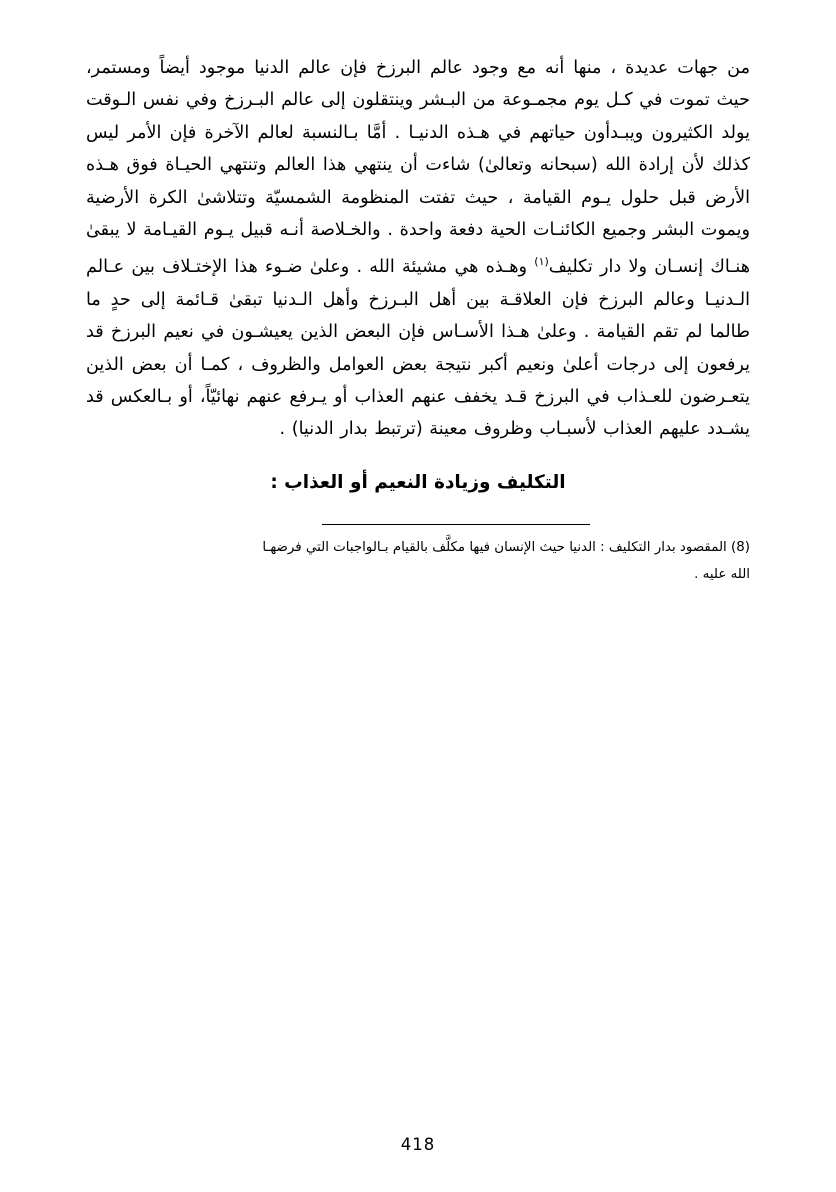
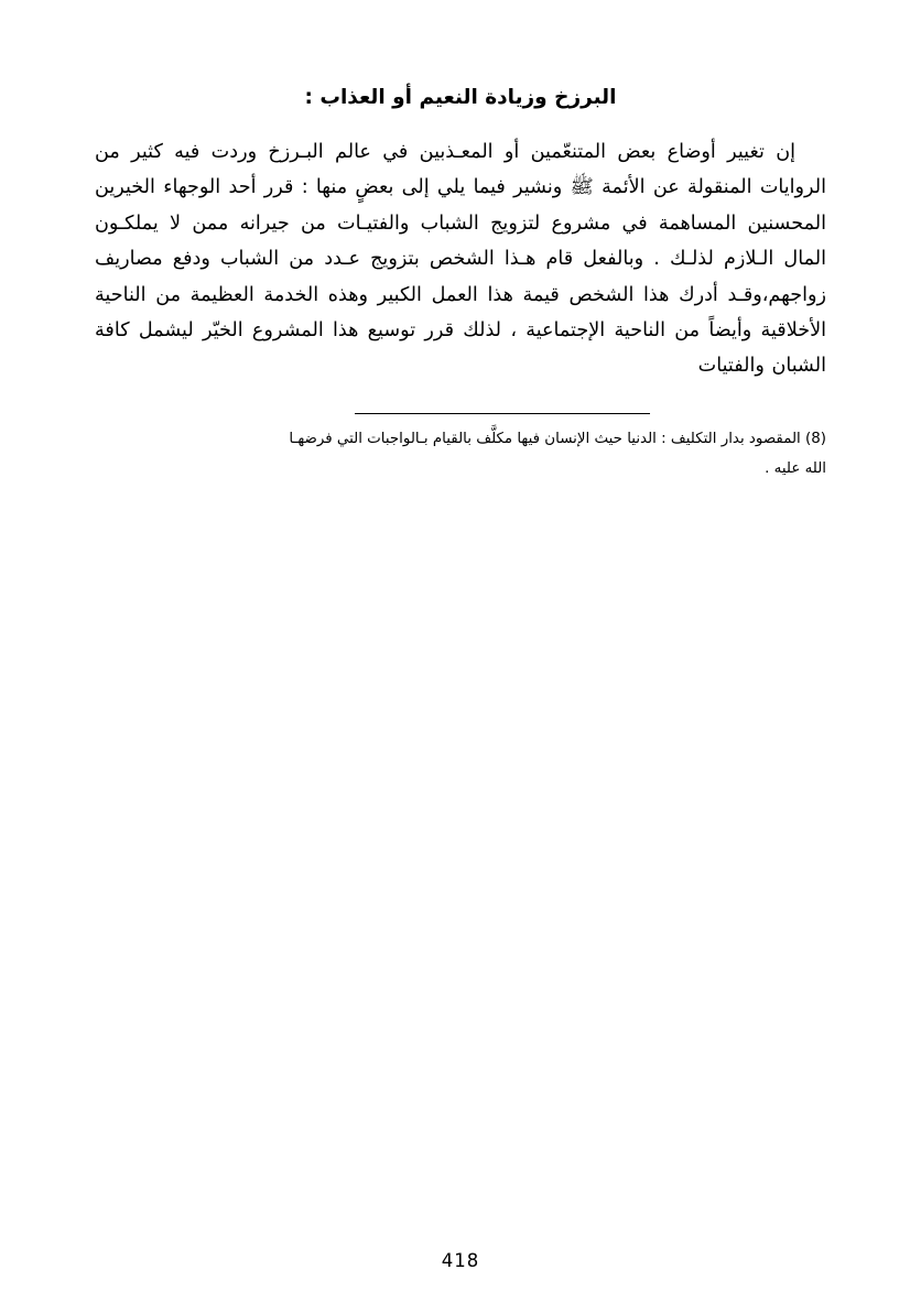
- من جهات عديدة ، منها أنه مع وجود عالم البرزخ فإن عالم الدنيا موجود أيضاً ومستمر، حيث تموت في كـل يوم مجمـوعة من البـشر وينتقلون إلى عالم البـرزخ وفي نفس الـوقت يولد الكثيرون ويبـدأون حياتهم في هـذه الدنيـا . أمَّا بـالنسبة لعالم الآخرة فإن الأمر ليس كذلك لأن إرادة الله (سبحانه وتعالىٰ) شاءت أن ينتهي هذا العالم وتنتهي الحيـاة فوق هـذه الأرض قبل حلول يـوم القيامة ، حيث تفتت المنظومة الشمسيّة وتتلاشىٰ الكرة الأرضية ويموت البشر وجميع الكائنـات الحية دفعة واحدة . والخـلاصة أنـه قبيل يـوم القيـامة لا يبقىٰ هنـاك إنسـان ولا دار تكليف(١) وهـذه هي مشيئة الله . وعلىٰ ضـوء هذا الإختـلاف بين عـالم الـدنيـا وعالم البرزخ فإن العلاقـة بين أهل البـرزخ وأهل الـدنيا تبقىٰ قـائمة إلى حدٍ ما طالما لم تقم القيامة . وعلىٰ هـذا الأسـاس فإن البعض الذين يعيشـون في نعيم البرزخ قد يرفعون إلى درجات أعلىٰ ونعيم أكبر نتيجة بعض العوامل والظروف ، كمـا أن بعض الذين يتعـرضون للعـذاب في البرزخ قـد يخفف عنهم العذاب أو يـرفع عنهم نهائيّاً، أو بـالعكس قد يشـدد عليهم العذاب لأسبـاب وظروف معينة (ترتبط بدار الدنيا) .
- التكليف وزيادة النعيم أو العذاب :
+ البرزخ وزيادة النعيم أو العذاب :
+ إن تغيير أوضاع بعض المتنعّمين أو المعـذبين في عالم البـرزخ وردت فيه كثير من الروايات المنقولة عن الأئمة ‏ﷺ ونشير فيما يلي إلى بعضٍ منها : قرر أحد الوجهاء الخيرين المحسنين المساهمة في مشروع لتزويج الشباب والفتيـات من جيرانه ممن لا يملكـون المال الـلازم لذلـك . وبالفعل قام هـذا الشخص بتزويج عـدد من الشباب ودفع مصاريف زواجهم،وقـد أدرك هذا الشخص قيمة هذا العمل الكبير وهذه الخدمة العظيمة من الناحية الأخلاقية وأيضاً من الناحية الإجتماعية ، لذلك قرر توسيع هذا المشروع الخيّر ليشمل كافة الشبان والفتيات
  (8) المقصود بدار التكليف : الدنيا حيث الإنسان فيها مكلَّف بالقيام بـالواجبات التي فرضهـا
  الله عليه .
  418
